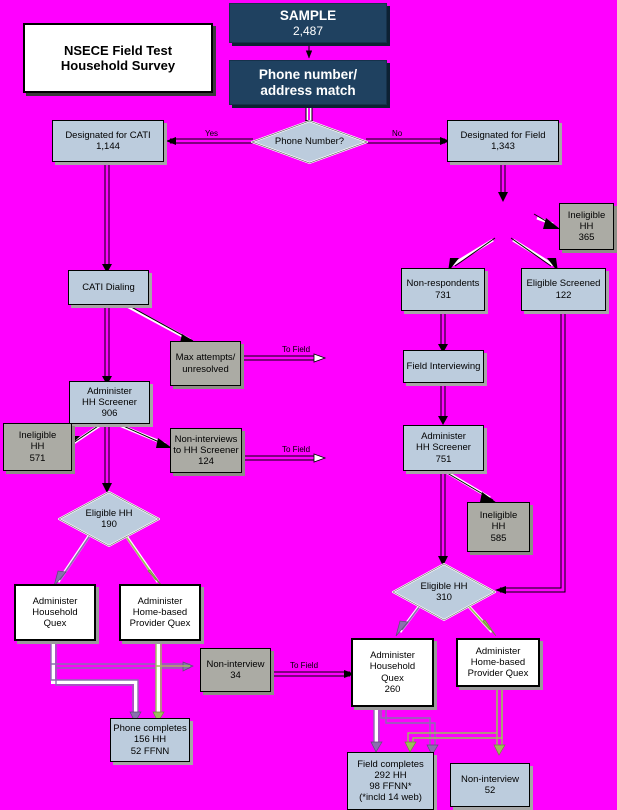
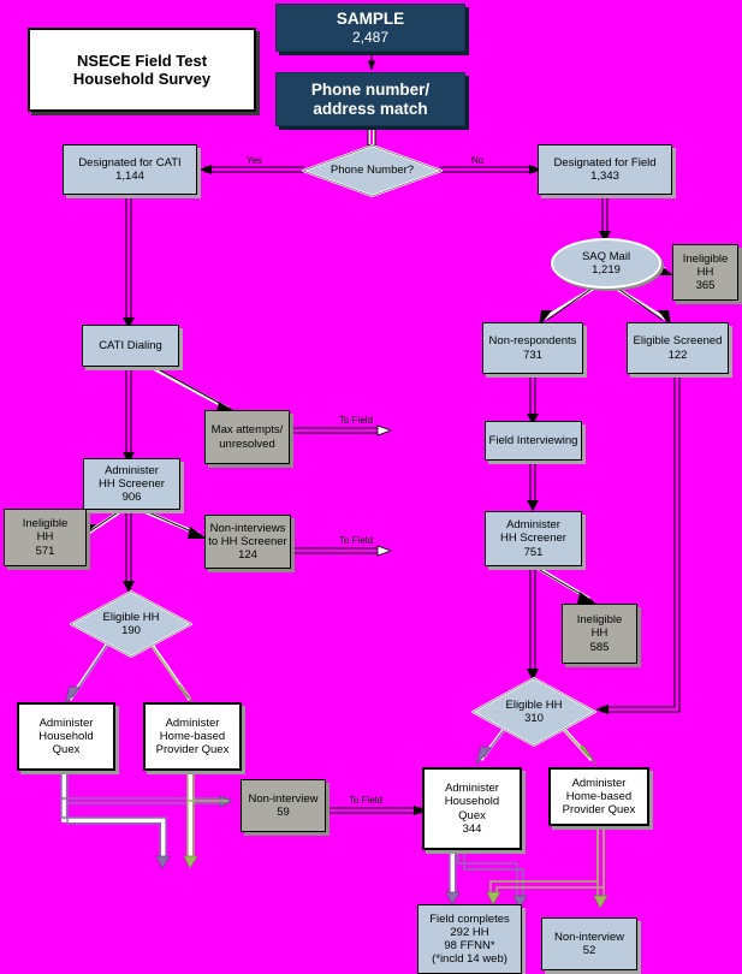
  NSECE Field Test
  Household Survey
  SAMPLE
  2,487
  Phone number/
  address match
  Phone Number?
  Yes
  No
  Designated for CATI
  1,144
  Designated for Field
  1,343
+ SAQ Mail
+ 1,219
  Ineligible
  HH
  365
  Non-respondents
  731
  Eligible Screened
  122
  CATI Dialing
  Max attempts/
  unresolved
  To Field
  Field Interviewing
  Administer
  HH Screener
  906
  Ineligible
  HH
  571
  Non-interviews
  to HH Screener
  124
  To Field
  Administer
  HH Screener
  751
  Ineligible
  HH
  585
  Eligible HH
  190
  Eligible HH
  310
  Administer
  Household
  Quex
  Administer
  Home-based
  Provider Quex
  Non-interview
- 34
+ 59
  To Field
- Phone completes
- 156 HH
- 52 FFNN
  Administer
  Household
  Quex
- 260
+ 344
  Administer
  Home-based
  Provider Quex
  Field completes
  292 HH
  98 FFNN*
  (*incld 14 web)
  Non-interview
  52
